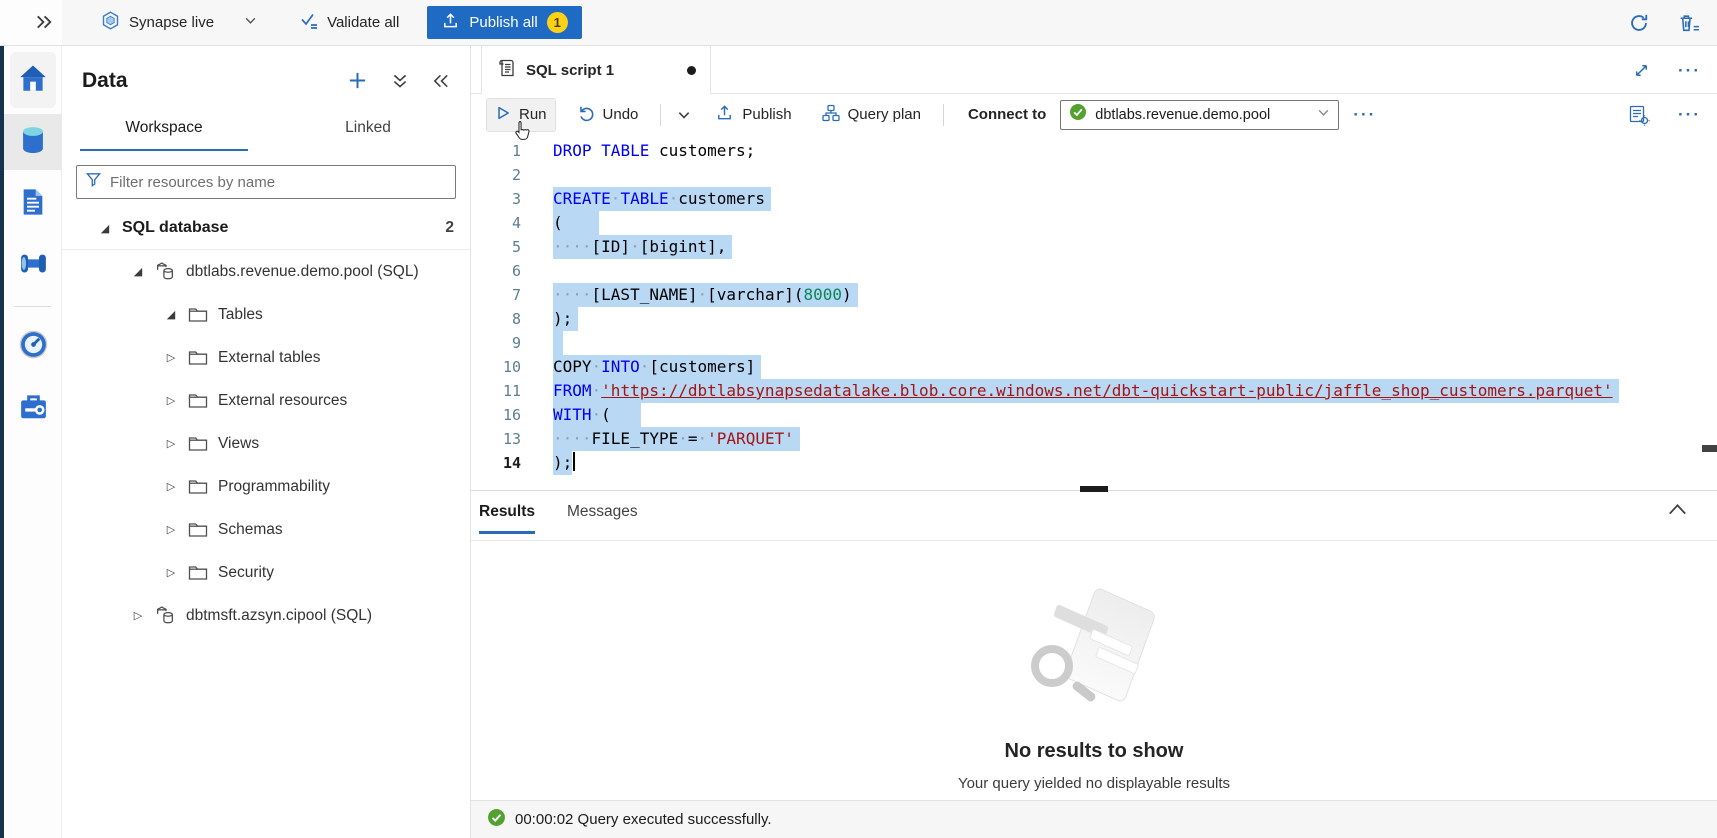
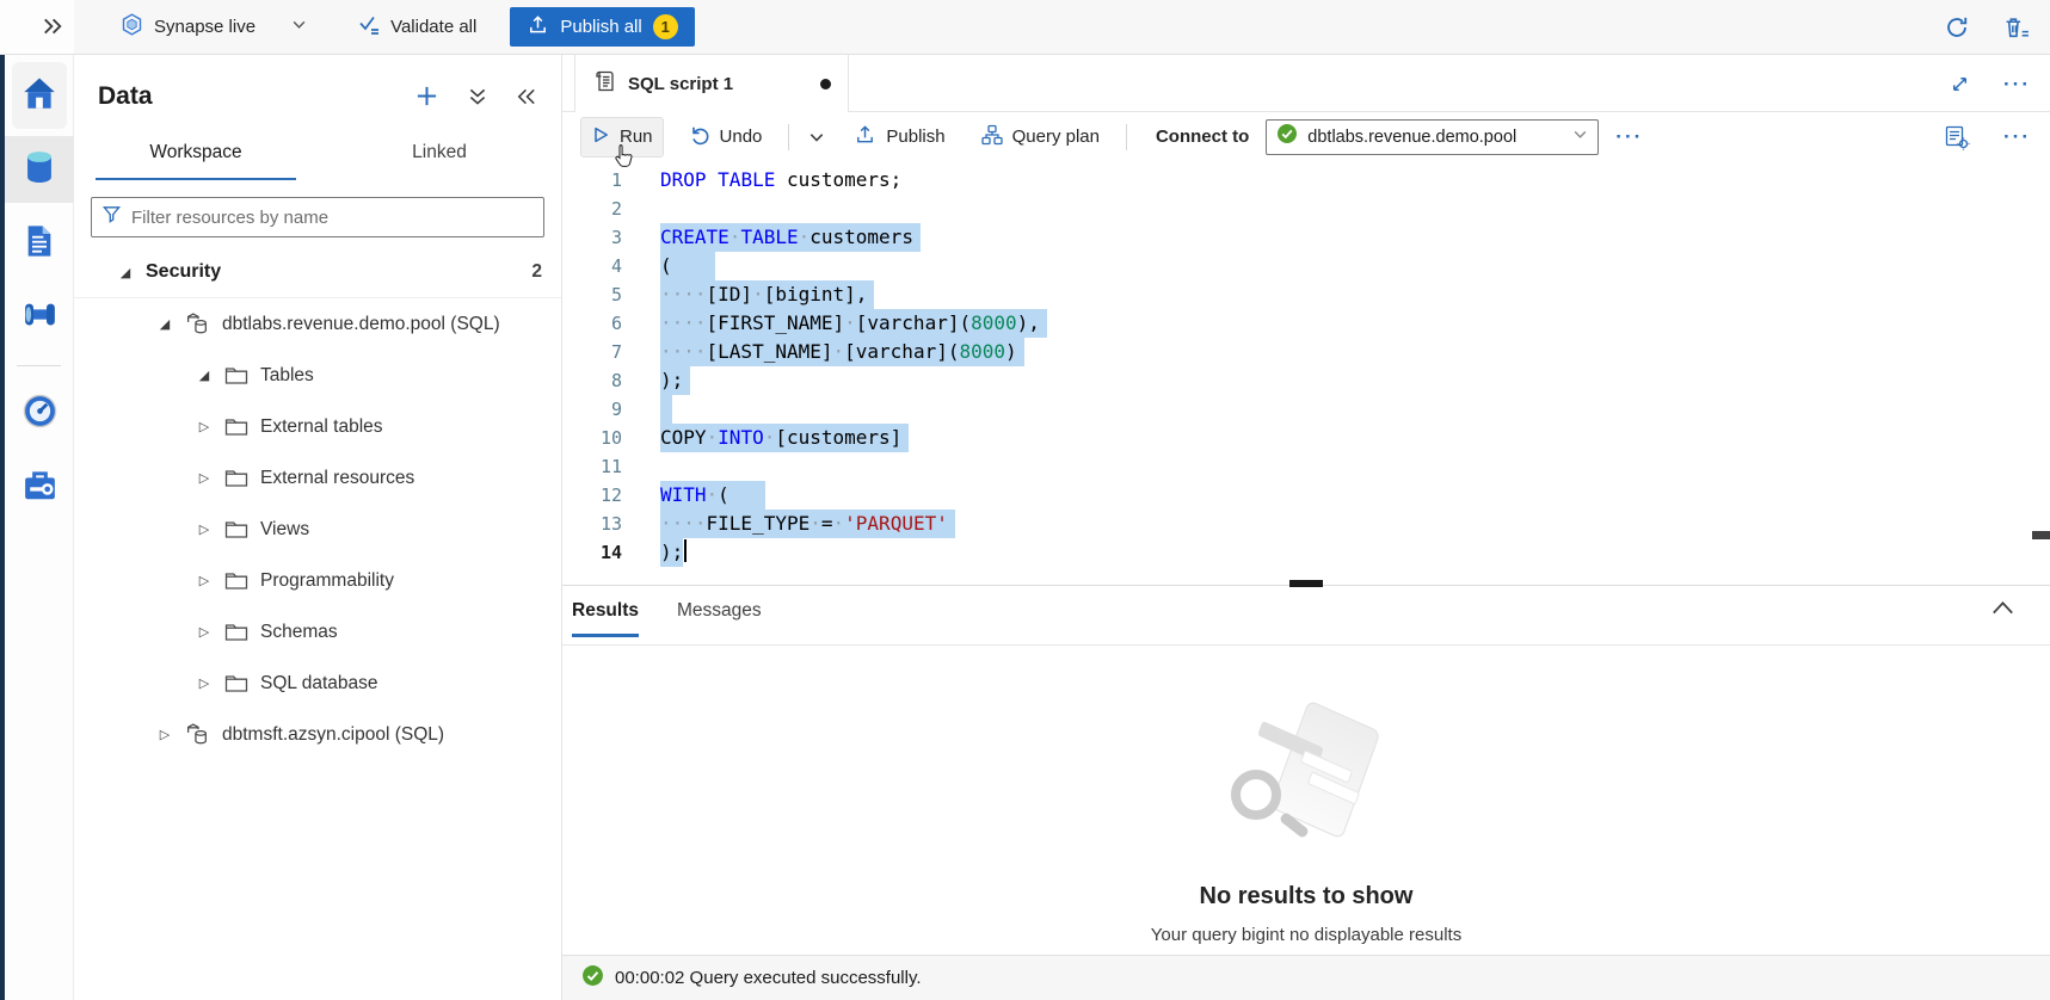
  Synapse live
  Validate all
  Publish all
  1
  Data
  Workspace
  Linked
  Filter resources by name
  ◢
- SQL database
+ Security
  2
  ◢
  dbtlabs.revenue.demo.pool (SQL)
  ◢
  Tables
  ▷
  External tables
  ▷
  External resources
  ▷
  Views
  ▷
  Programmability
  ▷
  Schemas
  ▷
- Security
+ SQL database
  ▷
  dbtmsft.azsyn.cipool (SQL)
  SQL script 1
  ···
  Run
  Undo
  Publish
  Query plan
  Connect to
  dbtlabs.revenue.demo.pool
  ···
  ···
  1
  DROP TABLE customers;
  2
  3
  CREATE·TABLE·customers
  4
  (
  5
  ····[ID]·[bigint],
  6
+ ····[FIRST_NAME]·[varchar](8000),
  7
  ····[LAST_NAME]·[varchar](8000)
  8
  );
  9
  10
  COPY·INTO·[customers]
  11
- FROM·'https://dbtlabsynapsedatalake.blob.core.windows.net/dbt-quickstart-public/jaffle_shop_customers.parquet'
- 16
+ 12
  WITH·(
  13
  ····FILE_TYPE·=·'PARQUET'
  14
  );
  Results
  Messages
  No results to show
- Your query yielded no displayable results
+ Your query bigint no displayable results
  00:00:02 Query executed successfully.
